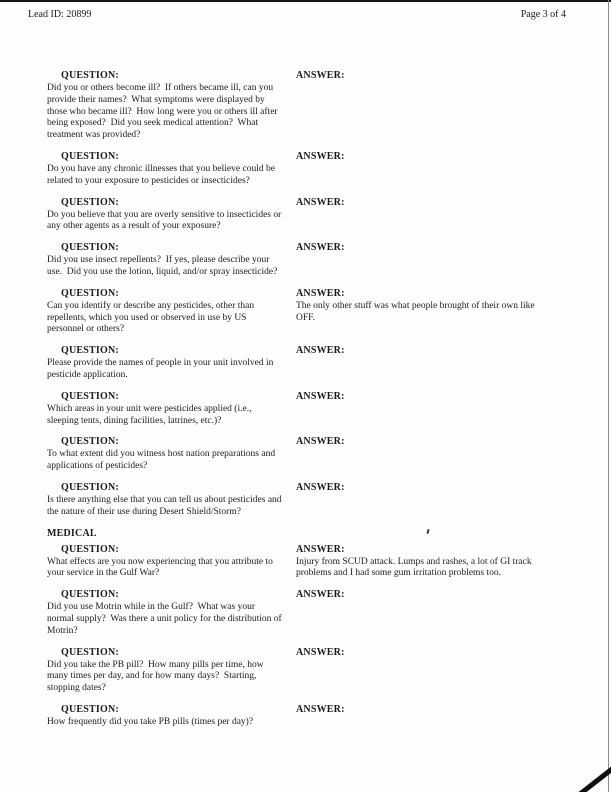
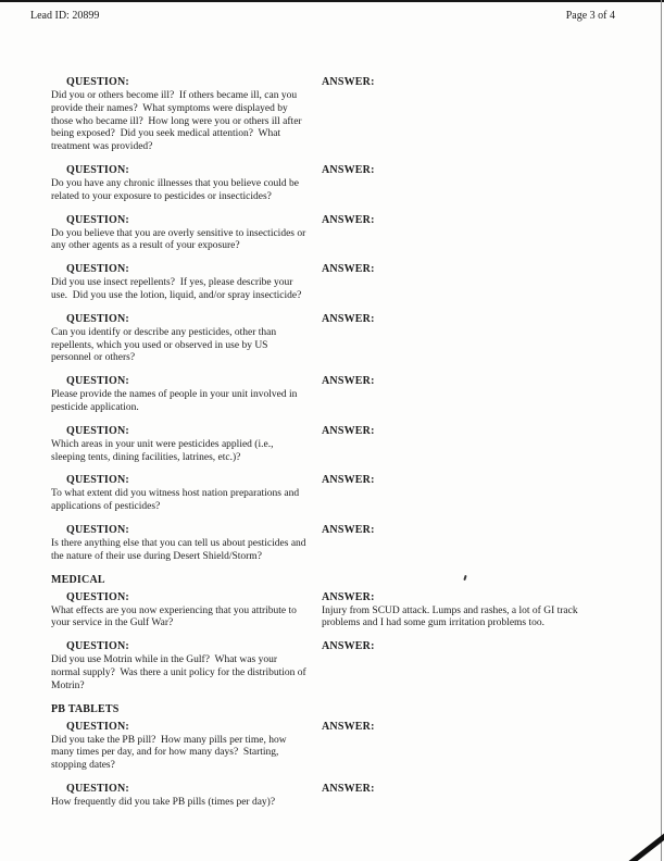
  Lead ID: 20899
  Page 3 of 4
  QUESTION:
  Did you or others become ill? If others became ill, can you provide their names? What symptoms were displayed by those who became ill? How long were you or others ill after being exposed? Did you seek medical attention? What treatment was provided?
  ANSWER:
  QUESTION:
  Do you have any chronic illnesses that you believe could be related to your exposure to pesticides or insecticides?
  ANSWER:
  QUESTION:
  Do you believe that you are overly sensitive to insecticides or any other agents as a result of your exposure?
  ANSWER:
  QUESTION:
  Did you use insect repellents? If yes, please describe your use. Did you use the lotion, liquid, and/or spray insecticide?
  ANSWER:
  QUESTION:
  Can you identify or describe any pesticides, other than repellents, which you used or observed in use by US personnel or others?
  ANSWER:
- The only other stuff was what people brought of their own like OFF.
  QUESTION:
  Please provide the names of people in your unit involved in pesticide application.
  ANSWER:
  QUESTION:
  Which areas in your unit were pesticides applied (i.e., sleeping tents, dining facilities, latrines, etc.)?
  ANSWER:
  QUESTION:
  To what extent did you witness host nation preparations and applications of pesticides?
  ANSWER:
  QUESTION:
  Is there anything else that you can tell us about pesticides and the nature of their use during Desert Shield/Storm?
  ANSWER:
  MEDICAL
  QUESTION:
  What effects are you now experiencing that you attribute to your service in the Gulf War?
  ANSWER:
  Injury from SCUD attack. Lumps and rashes, a lot of GI track problems and I had some gum irritation problems too.
  QUESTION:
  Did you use Motrin while in the Gulf? What was your normal supply? Was there a unit policy for the distribution of Motrin?
  ANSWER:
+ PB TABLETS
  QUESTION:
  Did you take the PB pill? How many pills per time, how many times per day, and for how many days? Starting, stopping dates?
  ANSWER:
  QUESTION:
  How frequently did you take PB pills (times per day)?
  ANSWER:
